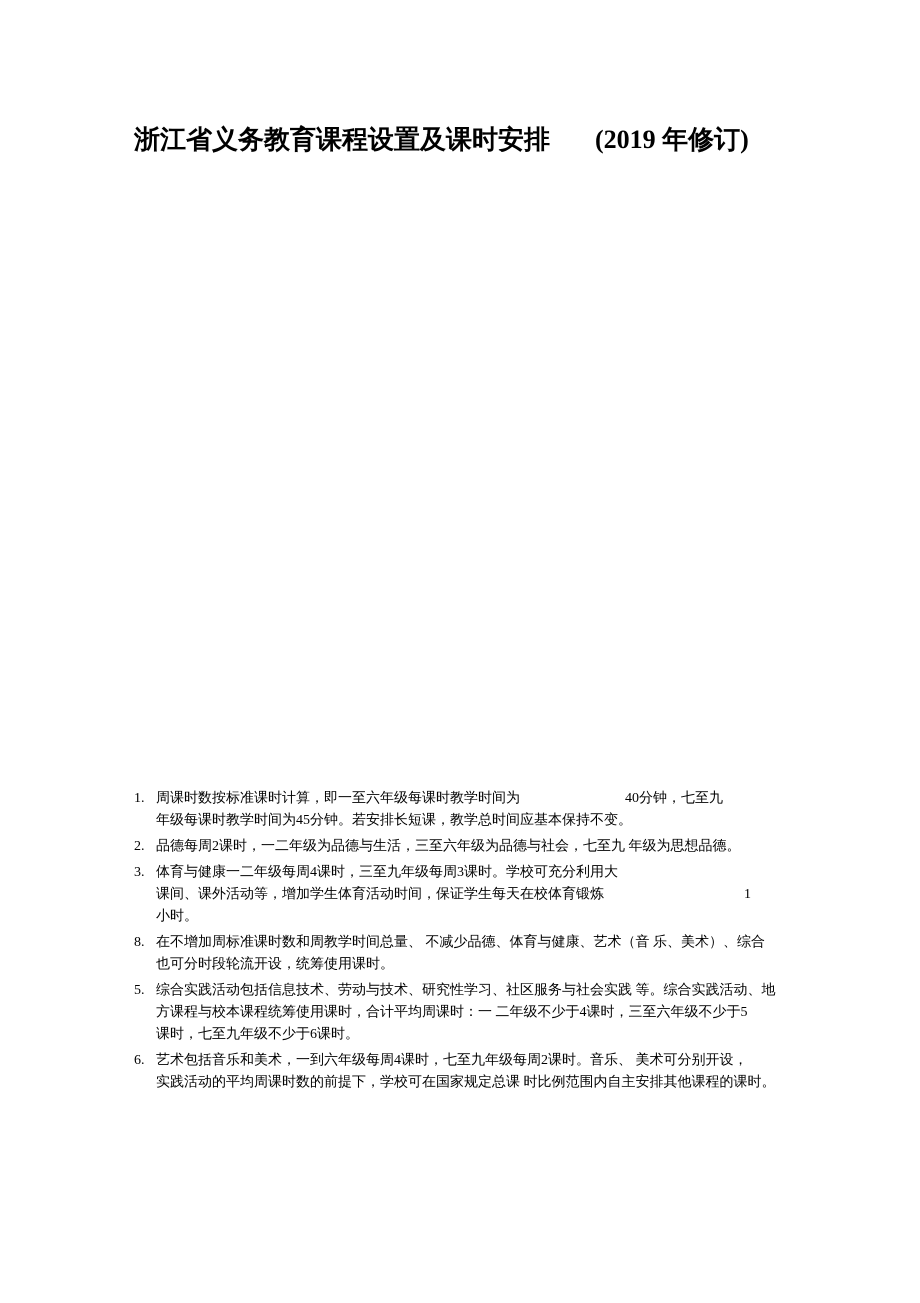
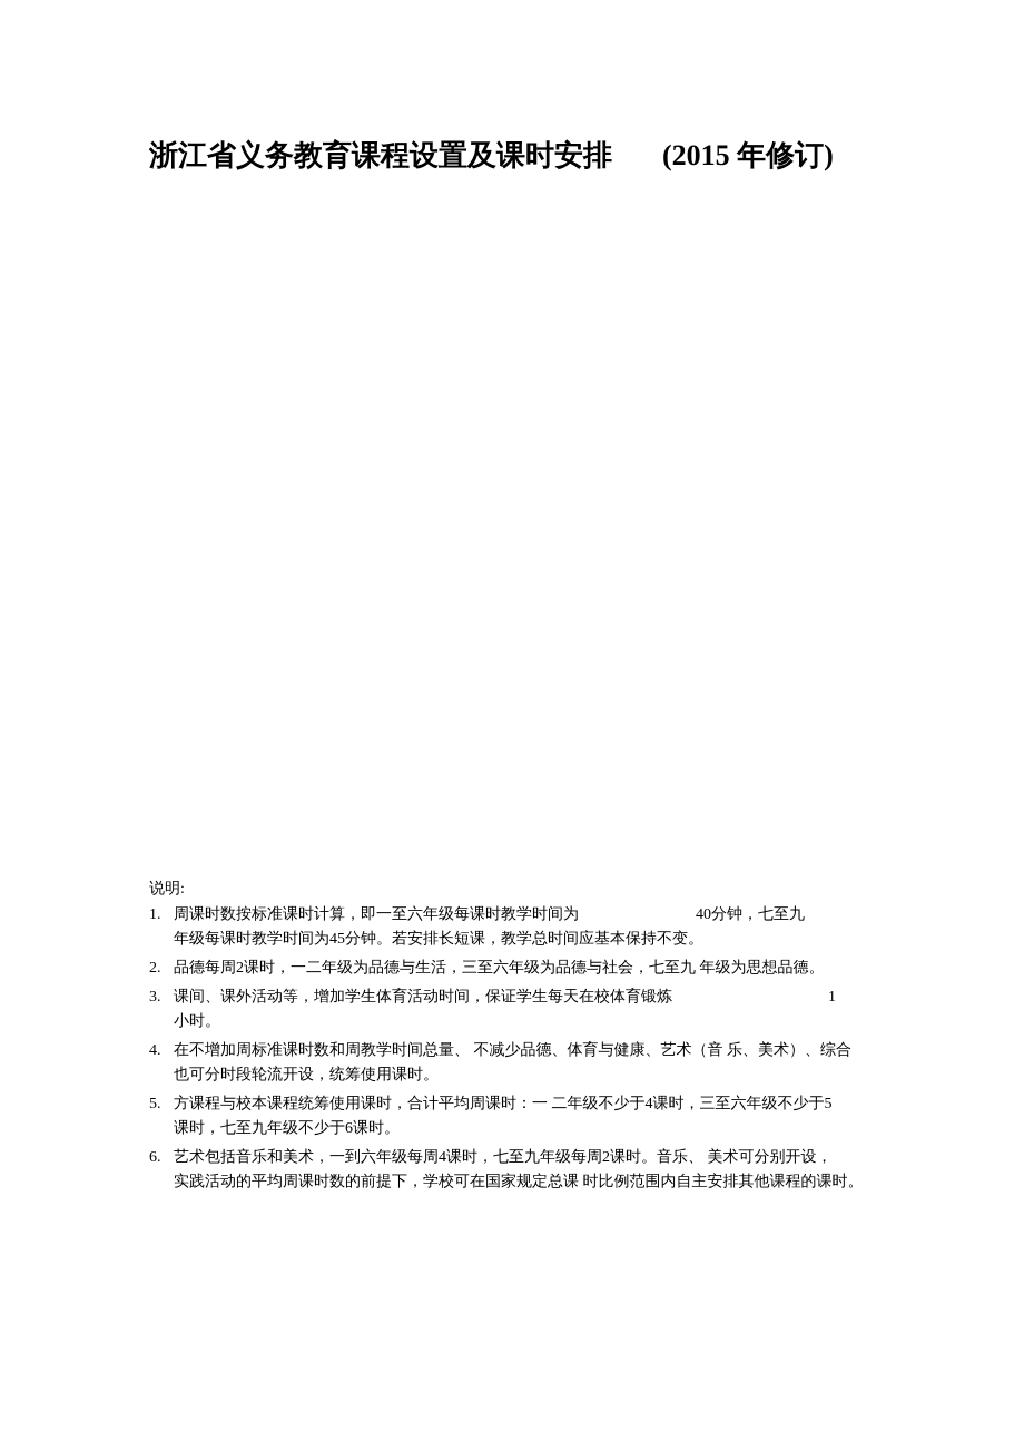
- 浙江省义务教育课程设置及课时安排 (2019 年修订)
+ 浙江省义务教育课程设置及课时安排 (2015 年修订)
+ 说明:
  1.
  周课时数按标准课时计算，即一至六年级每课时教学时间为 40分钟，七至九
  年级每课时教学时间为45分钟。若安排长短课，教学总时间应基本保持不变。
  2.
  品德每周2课时，一二年级为品德与生活，三至六年级为品德与社会，七至九 年级为思想品德。
  3.
- 体育与健康一二年级每周4课时，三至九年级每周3课时。学校可充分利用大
  课间、课外活动等，增加学生体育活动时间，保证学生每天在校体育锻炼 1
  小时。
- 8.
+ 4.
  在不增加周标准课时数和周教学时间总量、 不减少品德、体育与健康、艺术（音 乐、美术）、综合
  也可分时段轮流开设，统筹使用课时。
  5.
- 综合实践活动包括信息技术、劳动与技术、研究性学习、社区服务与社会实践 等。综合实践活动、地
  方课程与校本课程统筹使用课时，合计平均周课时：一 二年级不少于4课时，三至六年级不少于5
  课时，七至九年级不少于6课时。
  6.
  艺术包括音乐和美术，一到六年级每周4课时，七至九年级每周2课时。音乐、 美术可分别开设，
  实践活动的平均周课时数的前提下，学校可在国家规定总课 时比例范围内自主安排其他课程的课时。
